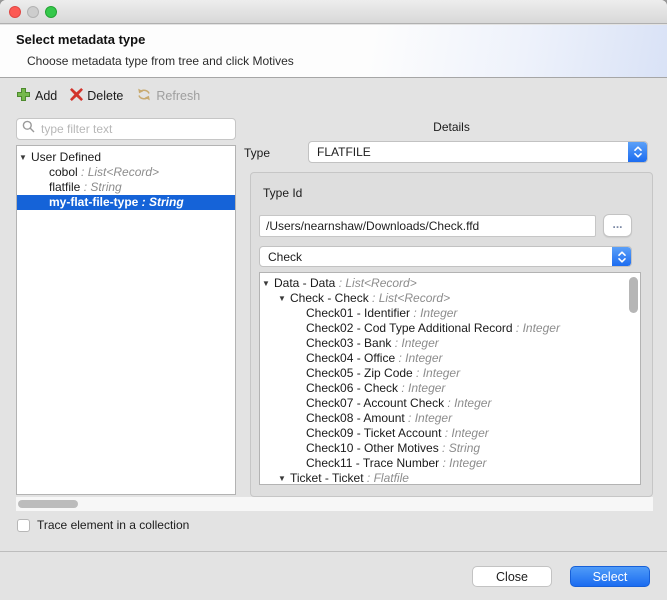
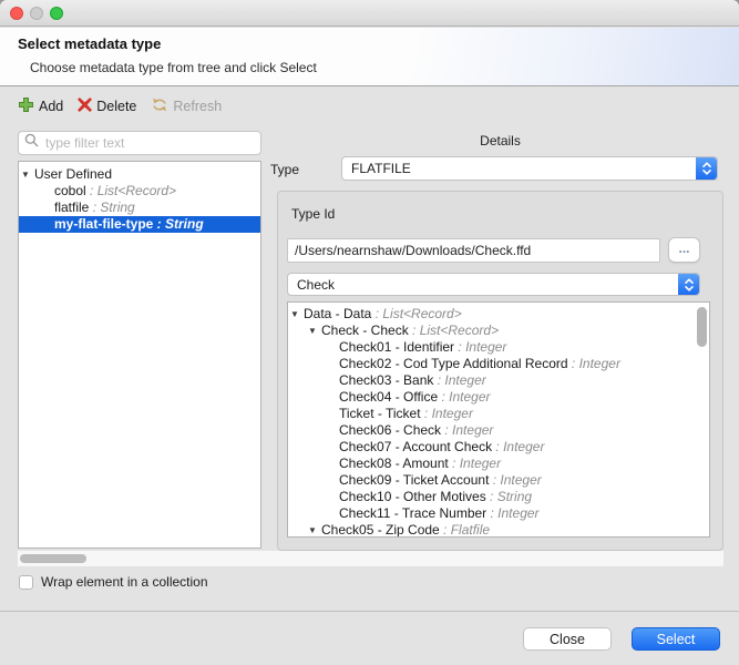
  Select metadata type
- Choose metadata type from tree and click Motives
+ Choose metadata type from tree and click Select
  Add
  Delete
  Refresh
  type filter text
  ▼ User Defined
  cobol : List<Record>
  flatfile : String
  my-flat-file-type : String
  Details
  Type
  FLATFILE
  Type Id
  /Users/nearnshaw/Downloads/Check.ffd
  ...
  Check
  ▼ Data - Data : List<Record>
  ▼ Check - Check : List<Record>
  Check01 - Identifier : Integer
  Check02 - Cod Type Additional Record : Integer
  Check03 - Bank : Integer
  Check04 - Office : Integer
- Check05 - Zip Code : Integer
+ Ticket - Ticket : Integer
  Check06 - Check : Integer
  Check07 - Account Check : Integer
  Check08 - Amount : Integer
  Check09 - Ticket Account : Integer
  Check10 - Other Motives : String
  Check11 - Trace Number : Integer
- ▼ Ticket - Ticket : Flatfile
+ ▼ Check05 - Zip Code : Flatfile
- Trace element in a collection
+ Wrap element in a collection
  Close
  Select
